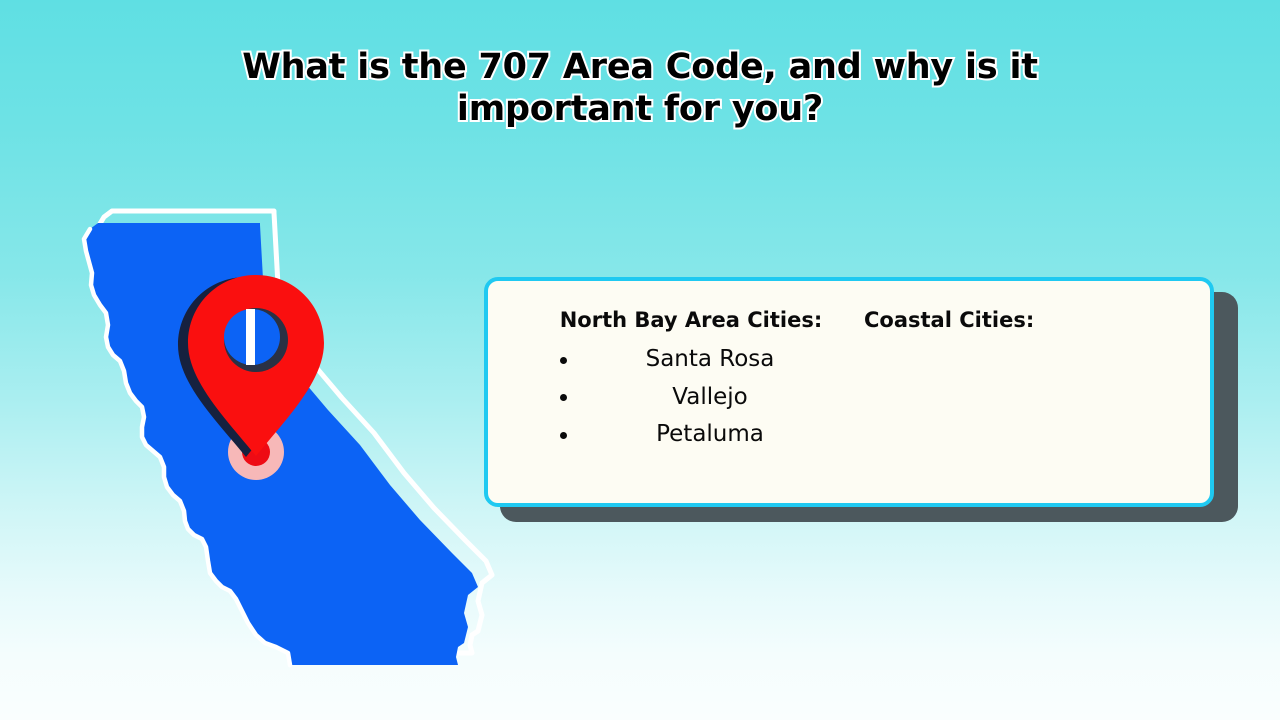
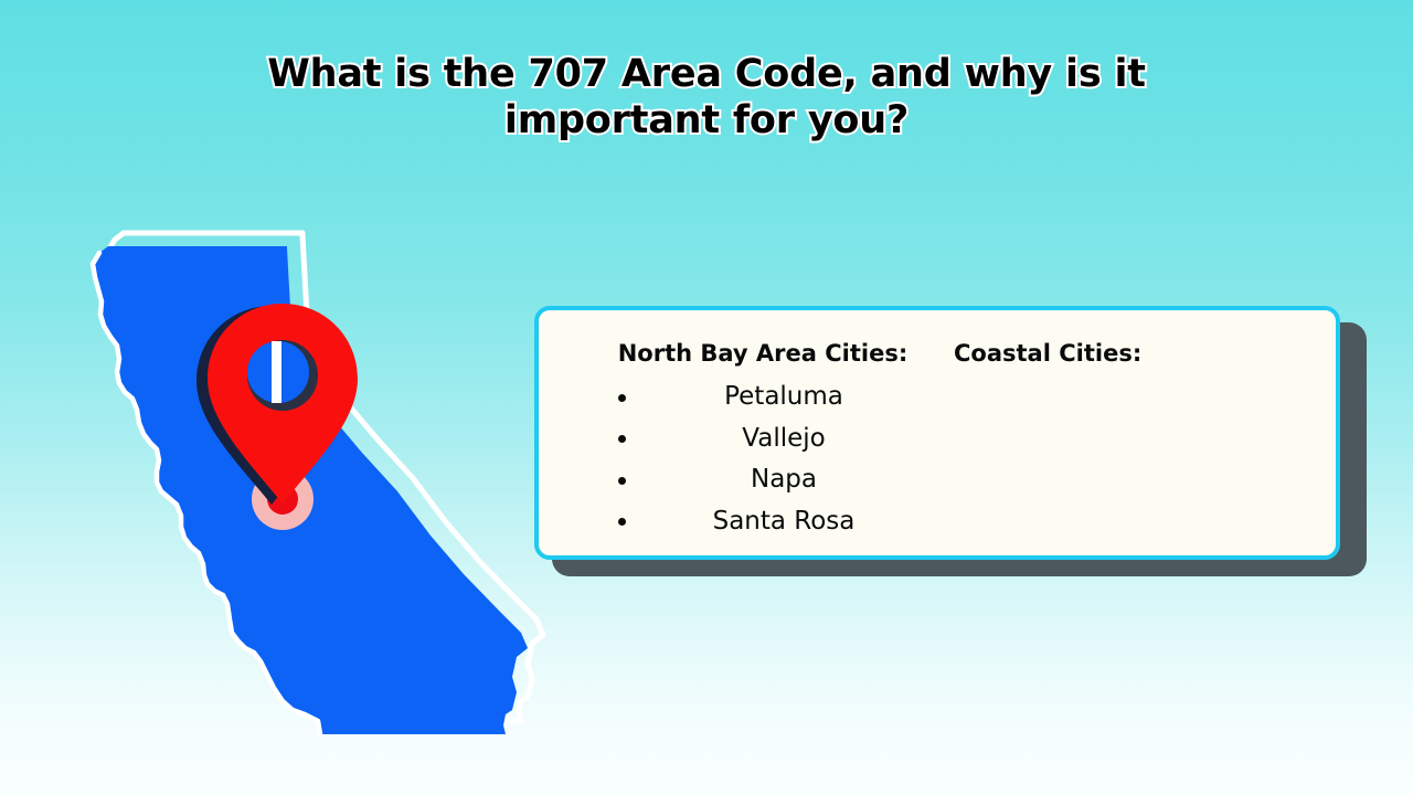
  What is the 707 Area Code, and why is it
  important for you?
  North Bay Area Cities:
- Santa Rosa
+ Petaluma
  Vallejo
+ Napa
- Petaluma
+ Santa Rosa
  Coastal Cities:
